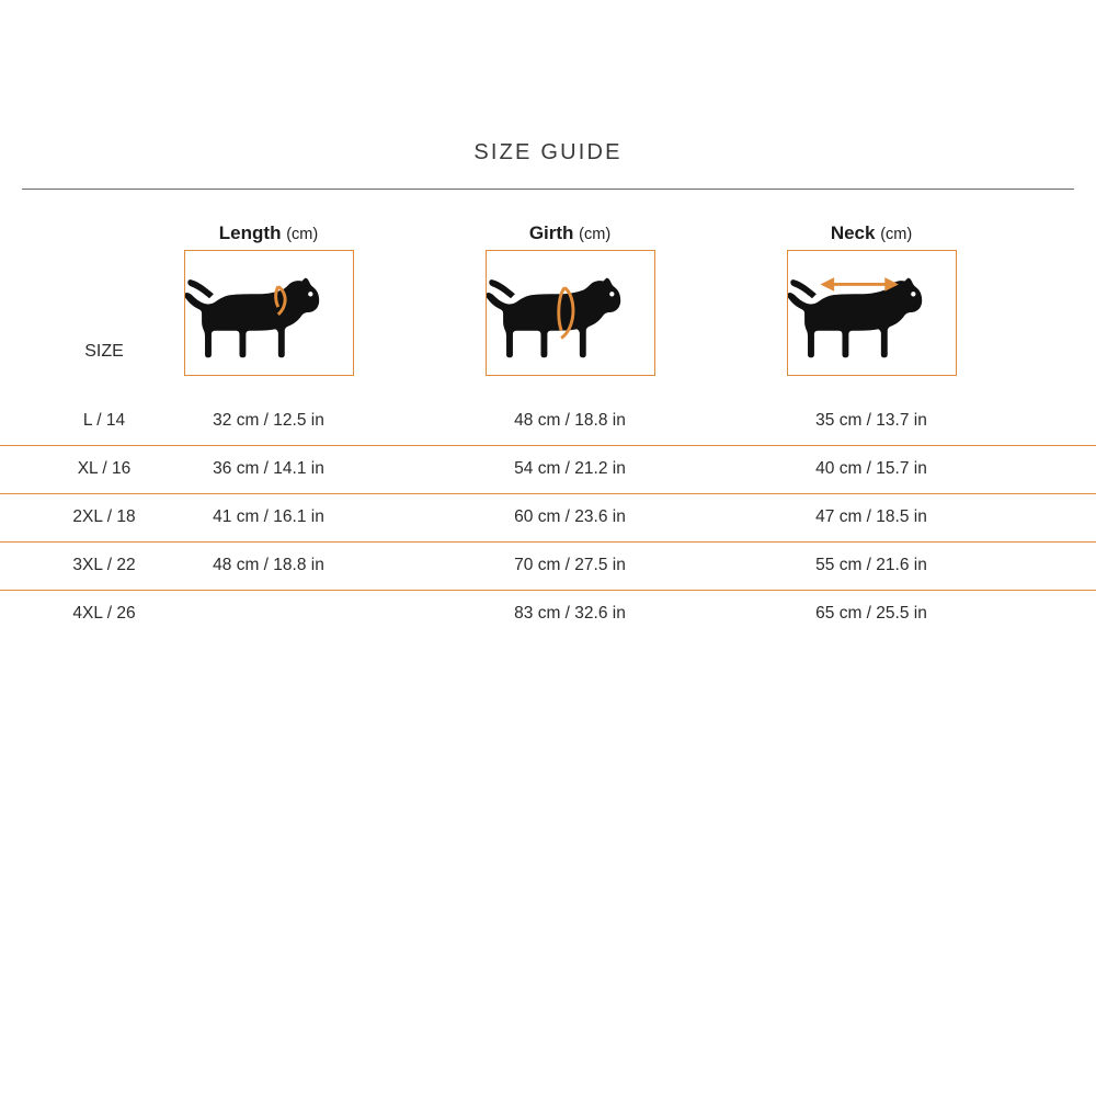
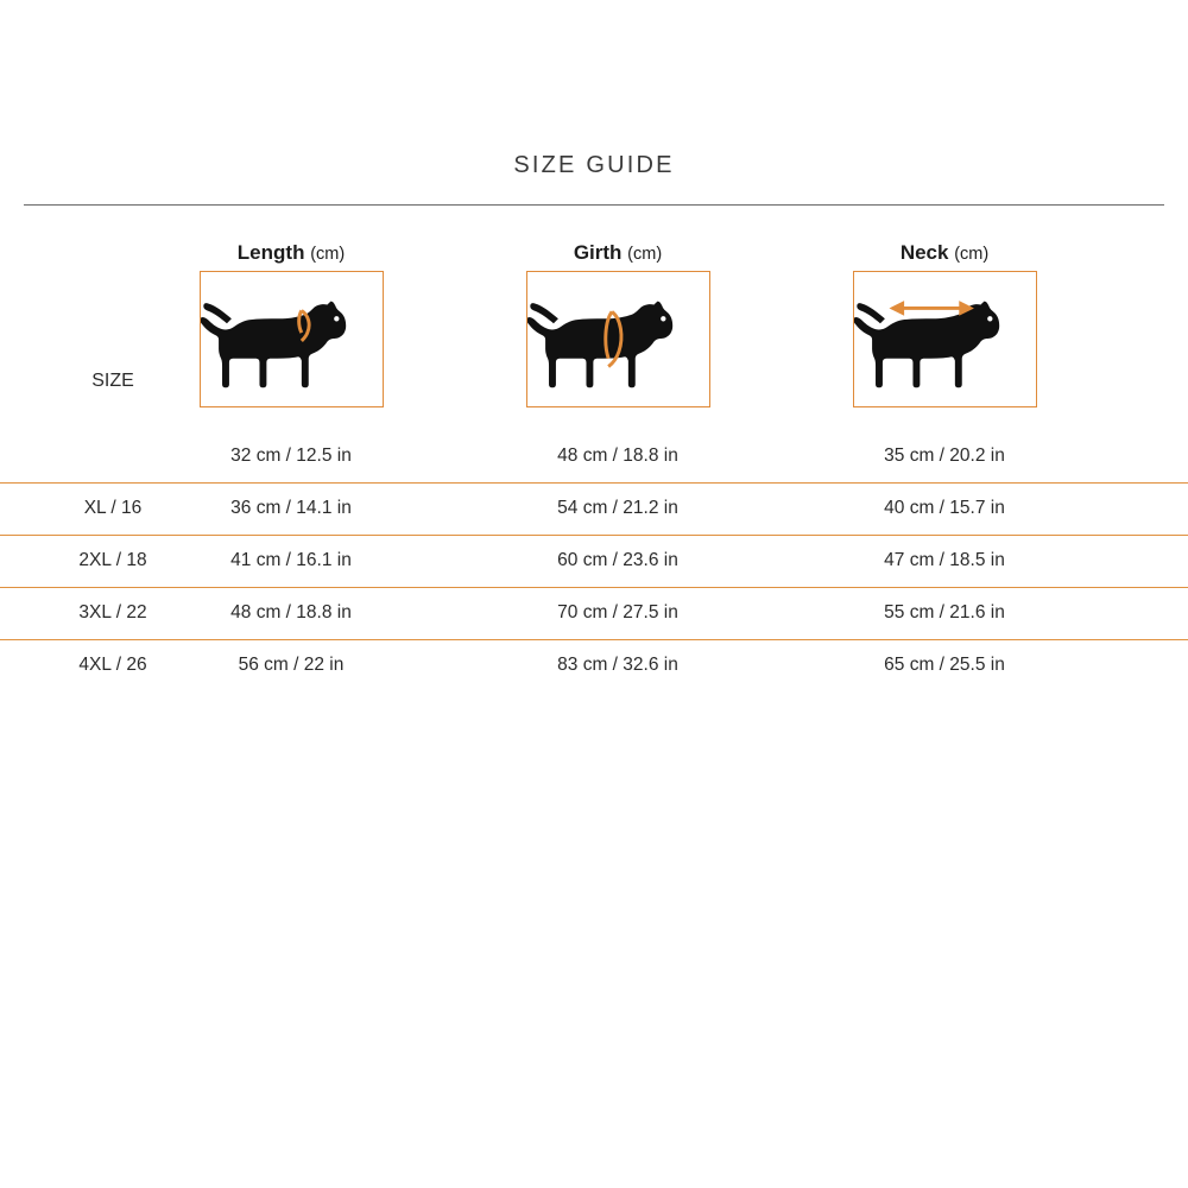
  SIZE GUIDE
  Length (cm)
  Girth (cm)
  Neck (cm)
  SIZE
- L / 14
  32 cm / 12.5 in
  48 cm / 18.8 in
- 35 cm / 13.7 in
+ 35 cm / 20.2 in
  XL / 16
  36 cm / 14.1 in
  54 cm / 21.2 in
  40 cm / 15.7 in
  2XL / 18
  41 cm / 16.1 in
  60 cm / 23.6 in
  47 cm / 18.5 in
  3XL / 22
  48 cm / 18.8 in
  70 cm / 27.5 in
  55 cm / 21.6 in
  4XL / 26
+ 56 cm / 22 in
  83 cm / 32.6 in
  65 cm / 25.5 in
